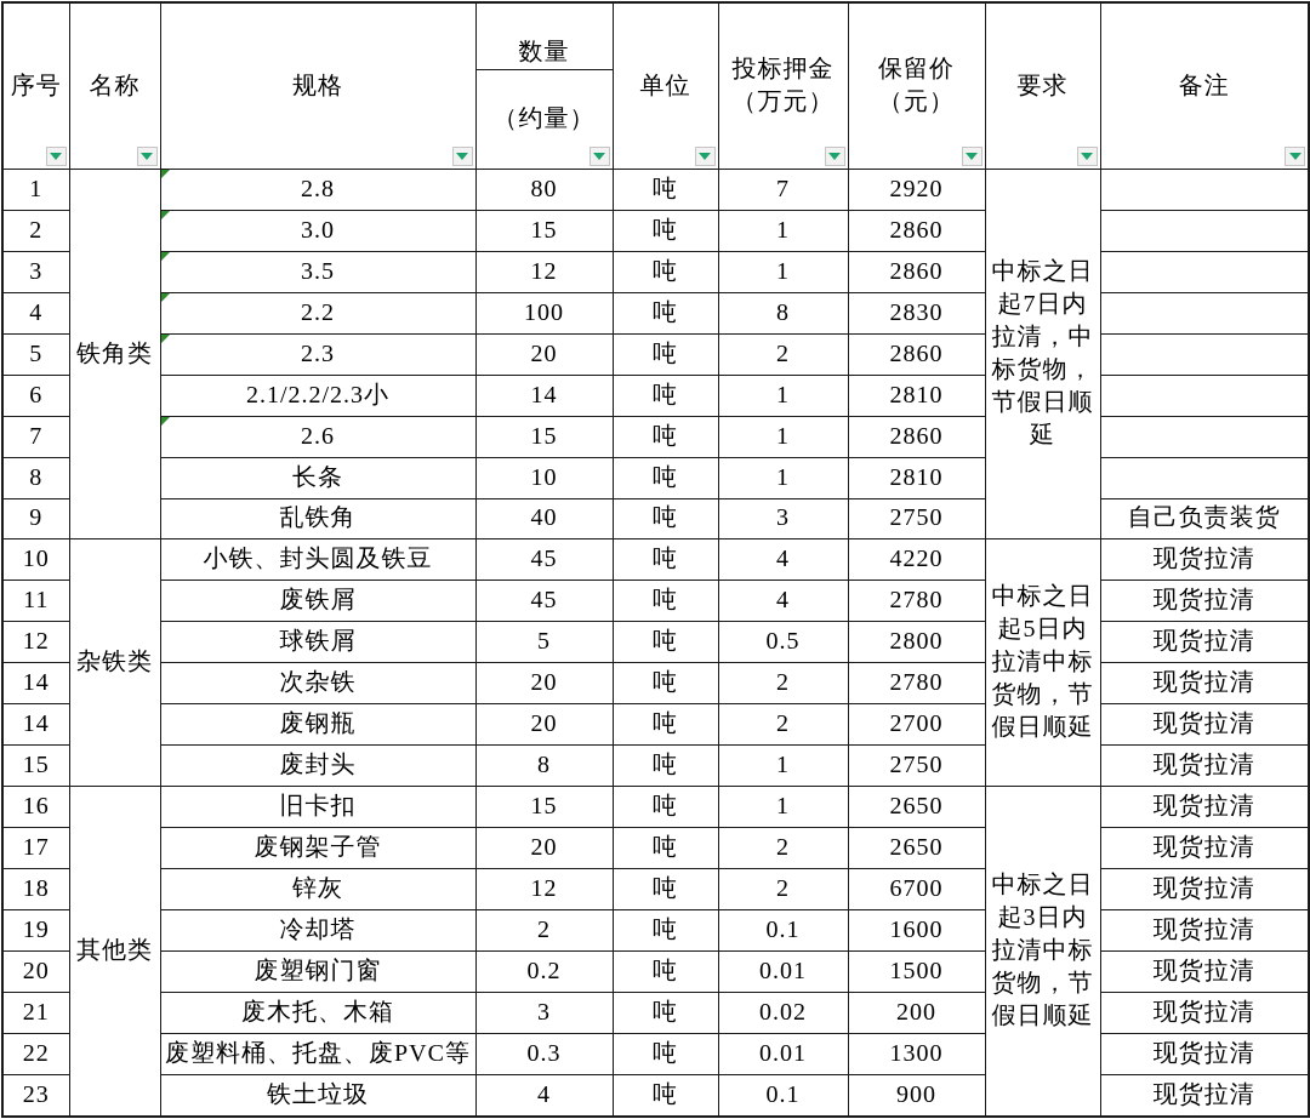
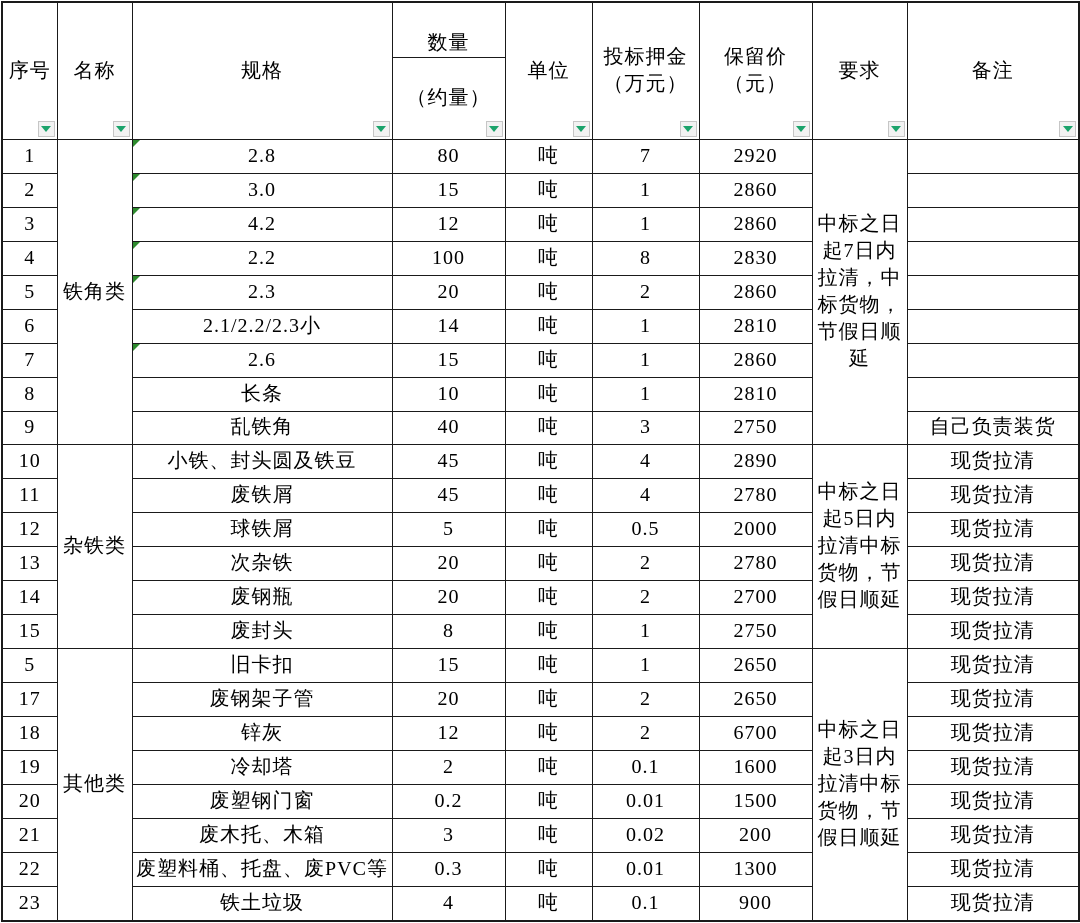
  序号	名称	规格	数量	单位	投标押金 （万元）	保留价 （元）	要求	备注
  （约量）
  1	铁角类	2.8	80	吨	7	2920	中标之日 起7日内 拉清，中 标货物， 节假日顺 延
  2	3.0	15	吨	1	2860
- 3	3.5	12	吨	1	2860
+ 3	4.2	12	吨	1	2860
  4	2.2	100	吨	8	2830
  5	2.3	20	吨	2	2860
  6	2.1/2.2/2.3小	14	吨	1	2810
  7	2.6	15	吨	1	2860
  8	长条	10	吨	1	2810
  9	乱铁角	40	吨	3	2750	自己负责装货
- 10	杂铁类	小铁、封头圆及铁豆	45	吨	4	4220	中标之日 起5日内 拉清中标 货物，节 假日顺延	现货拉清
+ 10	杂铁类	小铁、封头圆及铁豆	45	吨	4	2890	中标之日 起5日内 拉清中标 货物，节 假日顺延	现货拉清
  11	废铁屑	45	吨	4	2780	现货拉清
- 12	球铁屑	5	吨	0.5	2800	现货拉清
+ 12	球铁屑	5	吨	0.5	2000	现货拉清
- 14	次杂铁	20	吨	2	2780	现货拉清
+ 13	次杂铁	20	吨	2	2780	现货拉清
  14	废钢瓶	20	吨	2	2700	现货拉清
  15	废封头	8	吨	1	2750	现货拉清
- 16	其他类	旧卡扣	15	吨	1	2650	中标之日 起3日内 拉清中标 货物，节 假日顺延	现货拉清
+ 5	其他类	旧卡扣	15	吨	1	2650	中标之日 起3日内 拉清中标 货物，节 假日顺延	现货拉清
  17	废钢架子管	20	吨	2	2650	现货拉清
  18	锌灰	12	吨	2	6700	现货拉清
  19	冷却塔	2	吨	0.1	1600	现货拉清
  20	废塑钢门窗	0.2	吨	0.01	1500	现货拉清
  21	废木托、木箱	3	吨	0.02	200	现货拉清
  22	废塑料桶、托盘、废PVC等	0.3	吨	0.01	1300	现货拉清
  23	铁土垃圾	4	吨	0.1	900	现货拉清
